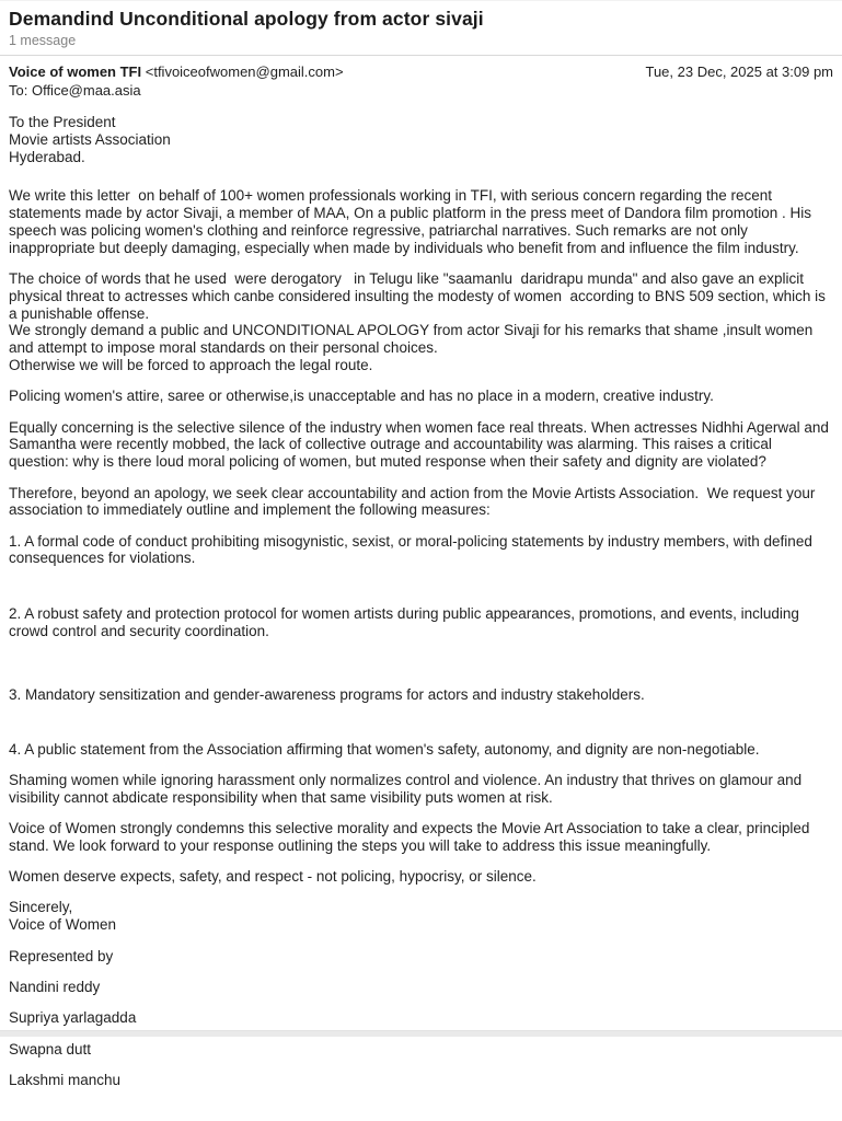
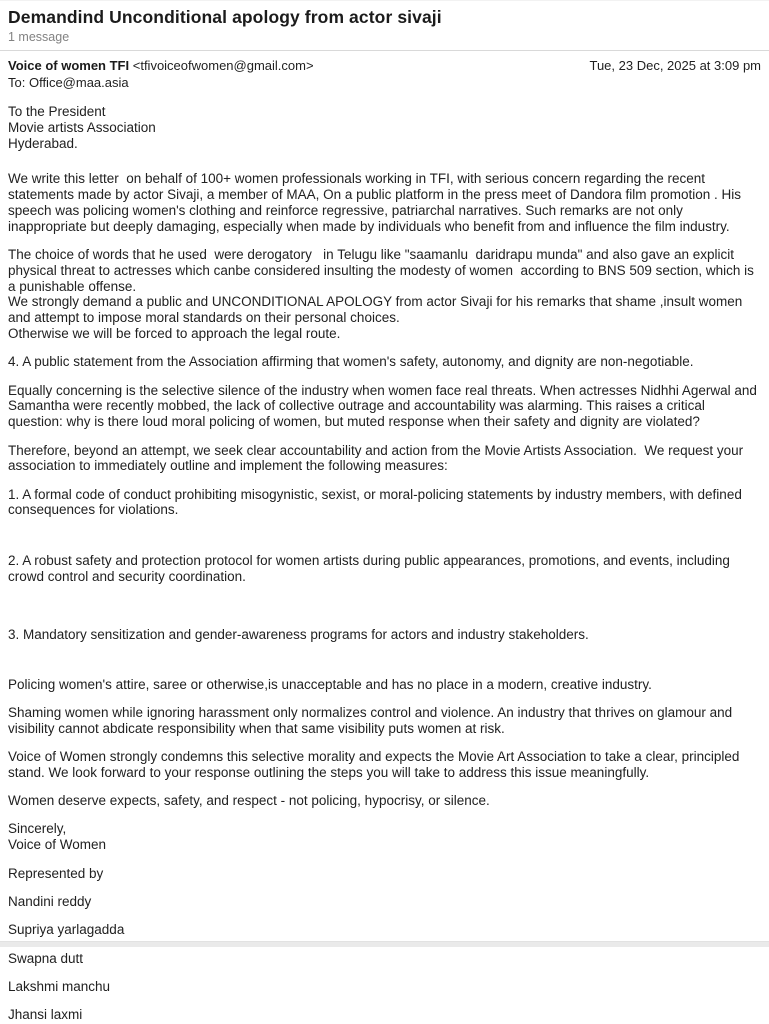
  Demandind Unconditional apology from actor sivaji
  1 message
  Voice of women TFI <tfivoiceofwomen@gmail.com>
  Tue, 23 Dec, 2025 at 3:09 pm
  To: Office@maa.asia
  To the President
  Movie artists Association
  Hyderabad.
  We write this letter on behalf of 100+ women professionals working in TFI, with serious concern regarding the recent statements made by actor Sivaji, a member of MAA, On a public platform in the press meet of Dandora film promotion . His speech was policing women's clothing and reinforce regressive, patriarchal narratives. Such remarks are not only inappropriate but deeply damaging, especially when made by individuals who benefit from and influence the film industry.
  The choice of words that he used were derogatory in Telugu like "saamanlu daridrapu munda" and also gave an explicit physical threat to actresses which canbe considered insulting the modesty of women according to BNS 509 section, which is a punishable offense.
  We strongly demand a public and UNCONDITIONAL APOLOGY from actor Sivaji for his remarks that shame ,insult women and attempt to impose moral standards on their personal choices.
  Otherwise we will be forced to approach the legal route.
- Policing women's attire, saree or otherwise,is unacceptable and has no place in a modern, creative industry.
+ 4. A public statement from the Association affirming that women's safety, autonomy, and dignity are non-negotiable.
  Equally concerning is the selective silence of the industry when women face real threats. When actresses Nidhhi Agerwal and Samantha were recently mobbed, the lack of collective outrage and accountability was alarming. This raises a critical question: why is there loud moral policing of women, but muted response when their safety and dignity are violated?
- Therefore, beyond an apology, we seek clear accountability and action from the Movie Artists Association. We request your association to immediately outline and implement the following measures:
+ Therefore, beyond an attempt, we seek clear accountability and action from the Movie Artists Association. We request your association to immediately outline and implement the following measures:
  1. A formal code of conduct prohibiting misogynistic, sexist, or moral-policing statements by industry members, with defined consequences for violations.
  2. A robust safety and protection protocol for women artists during public appearances, promotions, and events, including crowd control and security coordination.
  3. Mandatory sensitization and gender-awareness programs for actors and industry stakeholders.
- 4. A public statement from the Association affirming that women's safety, autonomy, and dignity are non-negotiable.
+ Policing women's attire, saree or otherwise,is unacceptable and has no place in a modern, creative industry.
  Shaming women while ignoring harassment only normalizes control and violence. An industry that thrives on glamour and visibility cannot abdicate responsibility when that same visibility puts women at risk.
  Voice of Women strongly condemns this selective morality and expects the Movie Art Association to take a clear, principled stand. We look forward to your response outlining the steps you will take to address this issue meaningfully.
  Women deserve expects, safety, and respect - not policing, hypocrisy, or silence.
  Sincerely,
  Voice of Women
  Represented by
  Nandini reddy
  Supriya yarlagadda
  Swapna dutt
  Lakshmi manchu
+ Jhansi laxmi
